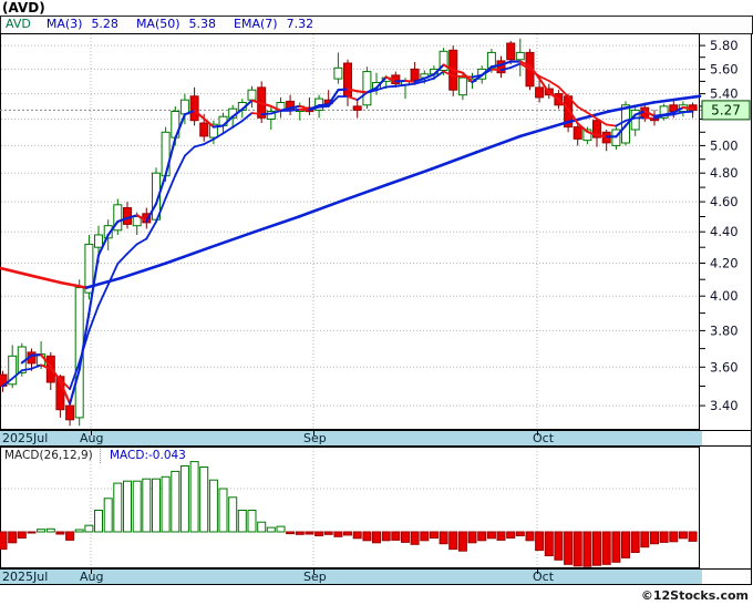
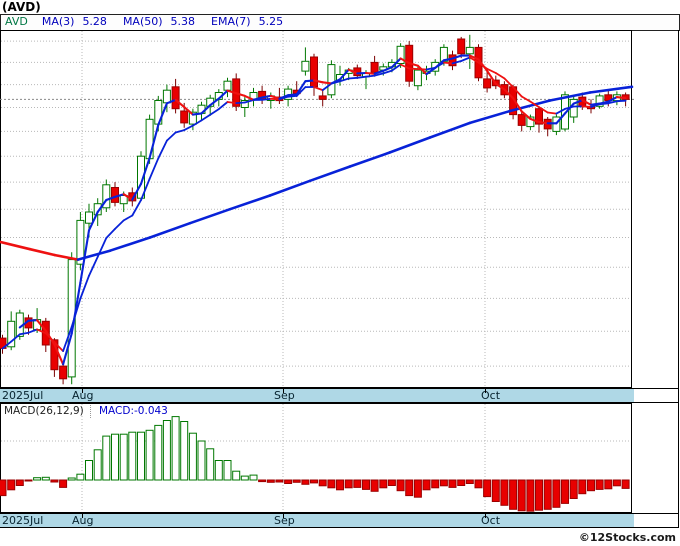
  (AVD)
- AVD MA(3) 5.28 MA(50) 5.38 EMA(7) 7.32
+ AVD MA(3) 5.28 MA(50) 5.38 EMA(7) 5.25
- 5.80
- 5.60
- 5.40
- 5.00
- 4.80
- 4.60
- 4.40
- 4.20
- 4.00
- 3.80
- 3.60
- 3.40
- 5.27
  2025Jul
  Aug
  Sep
  Oct
  MACD(26,12,9)
  MACD:-0.043
  2025Jul
  Aug
  Sep
  Oct
  ©12Stocks.com
